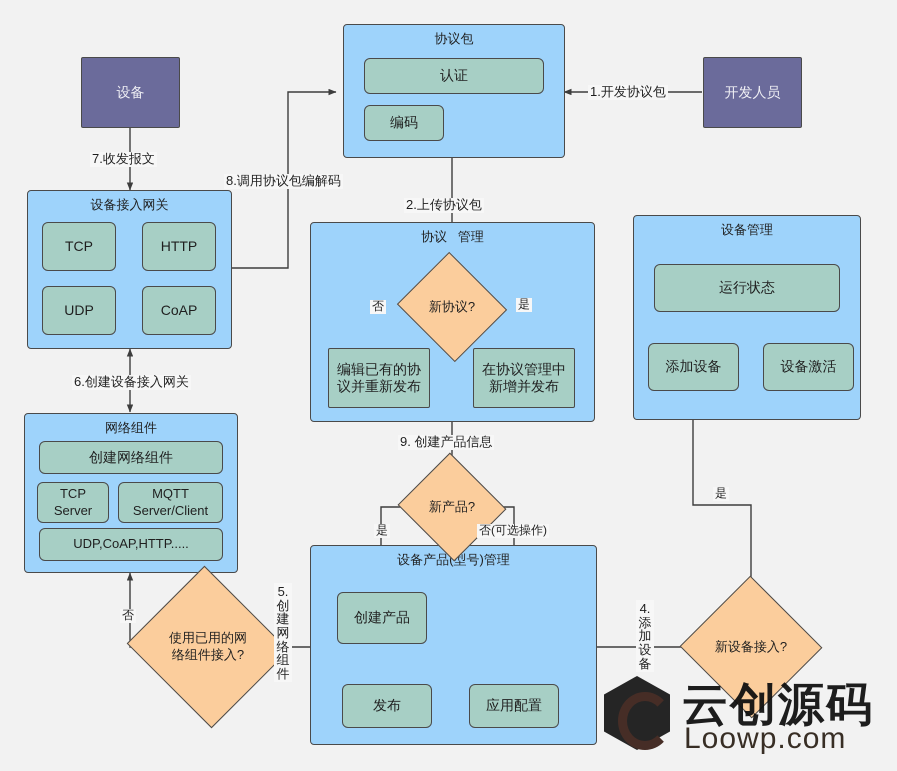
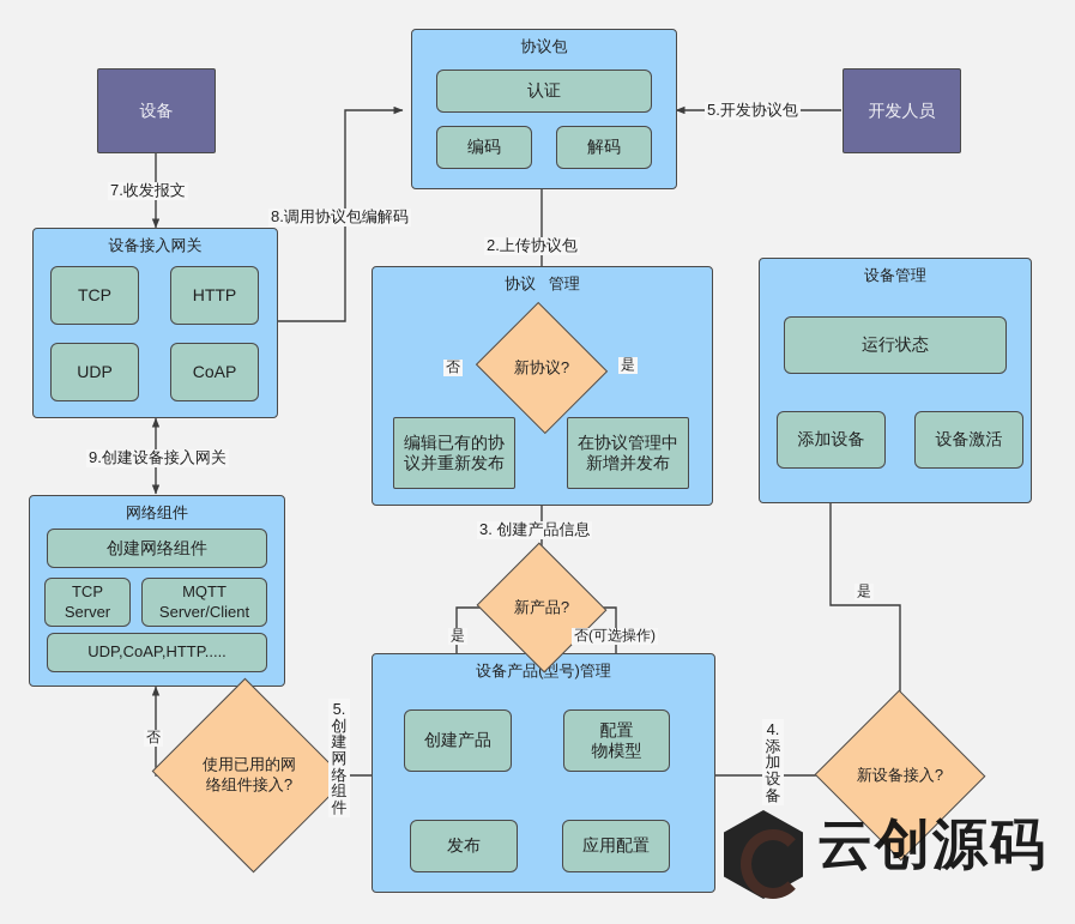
  设备
  开发人员
  协议包
  认证
  编码
+ 解码
  设备接入网关
  TCP
  HTTP
  UDP
  CoAP
  协议 管理
  新协议?
  编辑已有的协
  议并重新发布
  在协议管理中
  新增并发布
  设备管理
  运行状态
  添加设备
  设备激活
  网络组件
  创建网络组件
  TCP
  Server
  MQTT
  Server/Client
  UDP,CoAP,HTTP.....
  设备产品型号)管理
  创建产品
+ 配置
+ 物模型
  发布
  应用配置
  新产品?
  使用已用的网
  络组件接入?
  新设备接入?
- 1.开发协议包
+ 5.开发协议包
  2.上传协议包
- 9. 创建产品信息
+ 3. 创建产品信息
  4.添加设备
  5.创建网络组件
- 6.创建设备接入网关
+ 9.创建设备接入网关
  7.收发报文
  8.调用协议包编解码
  否
  是
  是
  否(可选操作)
  是
  否
  云创源码
- Loowp.com
